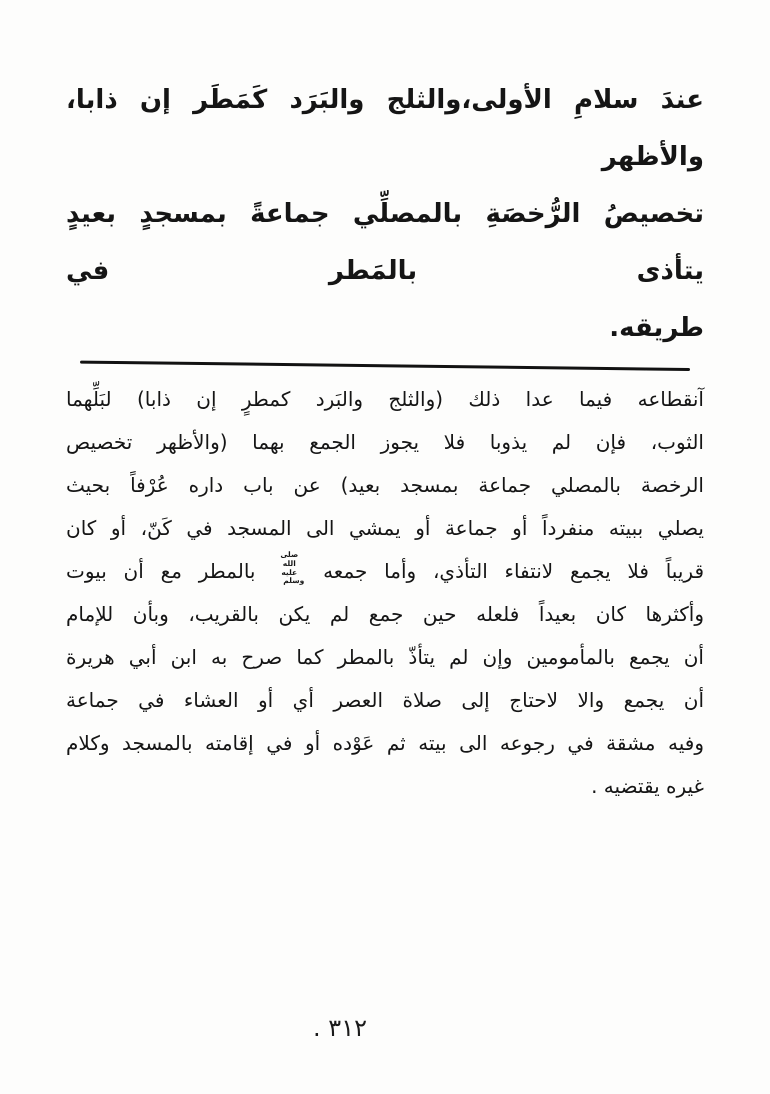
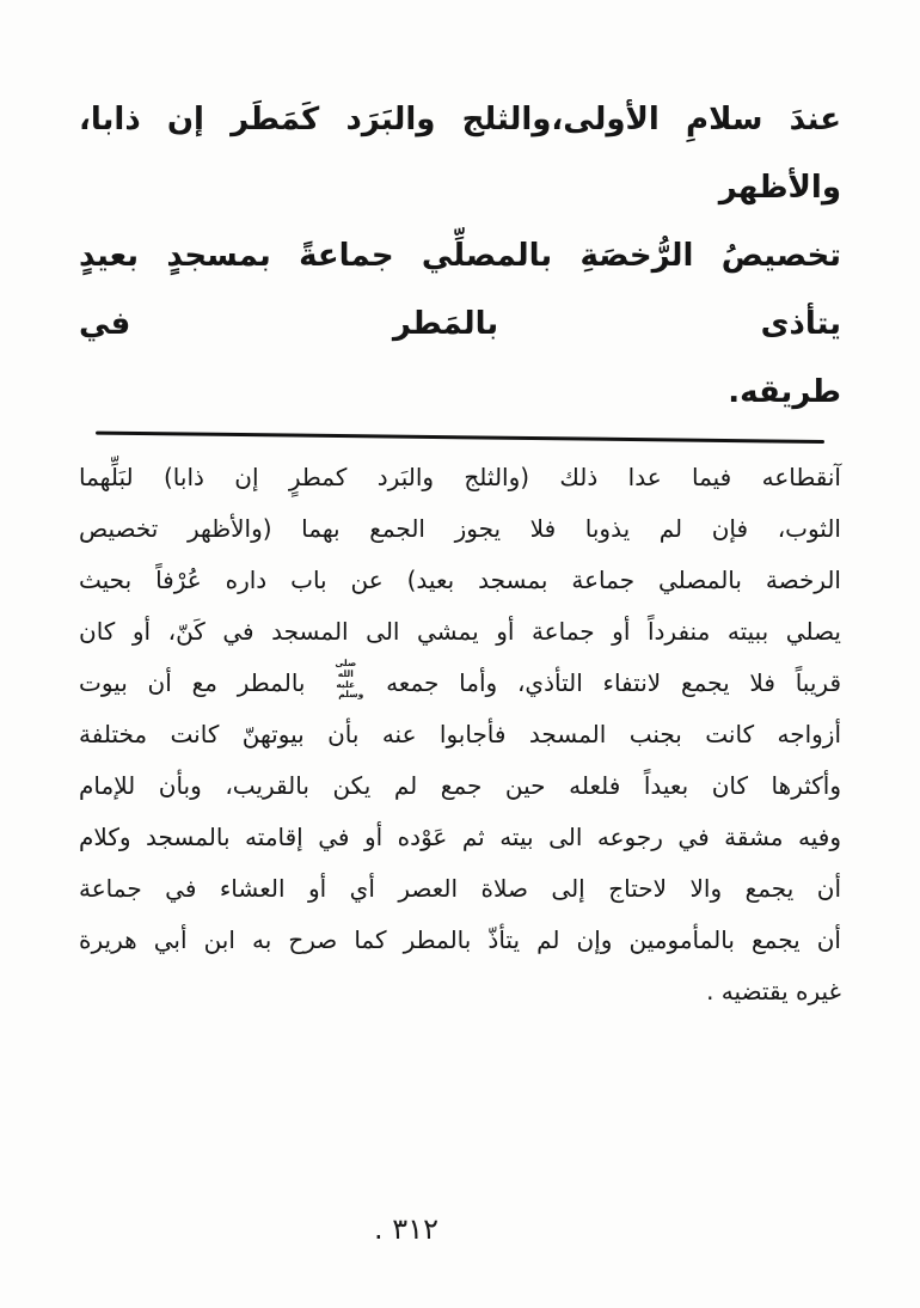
  عندَ سلامِ الأولى،والثلج والبَرَد كَمَطَر إن ذابا، والأظهر
  تخصيصُ الرُّخصَةِ بالمصلِّي جماعةً بمسجدٍ بعيدٍ يتأذى بالمَطر في
  طريقه.
  آنقطاعه فيما عدا ذلك (والثلج والبَرد كمطرٍ إن ذابا) لبَلِّهما
  الثوب، فإن لم يذوبا فلا يجوز الجمع بهما (والأظهر تخصيص
  الرخصة بالمصلي جماعة بمسجد بعيد) عن باب داره عُرْفاً بحيث
  يصلي ببيته منفرداً أو جماعة أو يمشي الى المسجد في كَنّ، أو كان
  قريباً فلا يجمع لانتفاء التأذي، وأما جمعه صلى الله عليه وسلم بالمطر مع أن بيوت
+ أزواجه كانت بجنب المسجد فأجابوا عنه بأن بيوتهنّ كانت مختلفة
  وأكثرها كان بعيداً فلعله حين جمع لم يكن بالقريب، وبأن للإمام
- أن يجمع بالمأمومين وإن لم يتأذّ بالمطر كما صرح به ابن أبي هريرة
+ وفيه مشقة في رجوعه الى بيته ثم عَوْده أو في إقامته بالمسجد وكلام
  أن يجمع والا لاحتاج إلى صلاة العصر أي أو العشاء في جماعة
- وفيه مشقة في رجوعه الى بيته ثم عَوْده أو في إقامته بالمسجد وكلام
+ أن يجمع بالمأمومين وإن لم يتأذّ بالمطر كما صرح به ابن أبي هريرة
  غيره يقتضيه .
  ٣١٢ .
